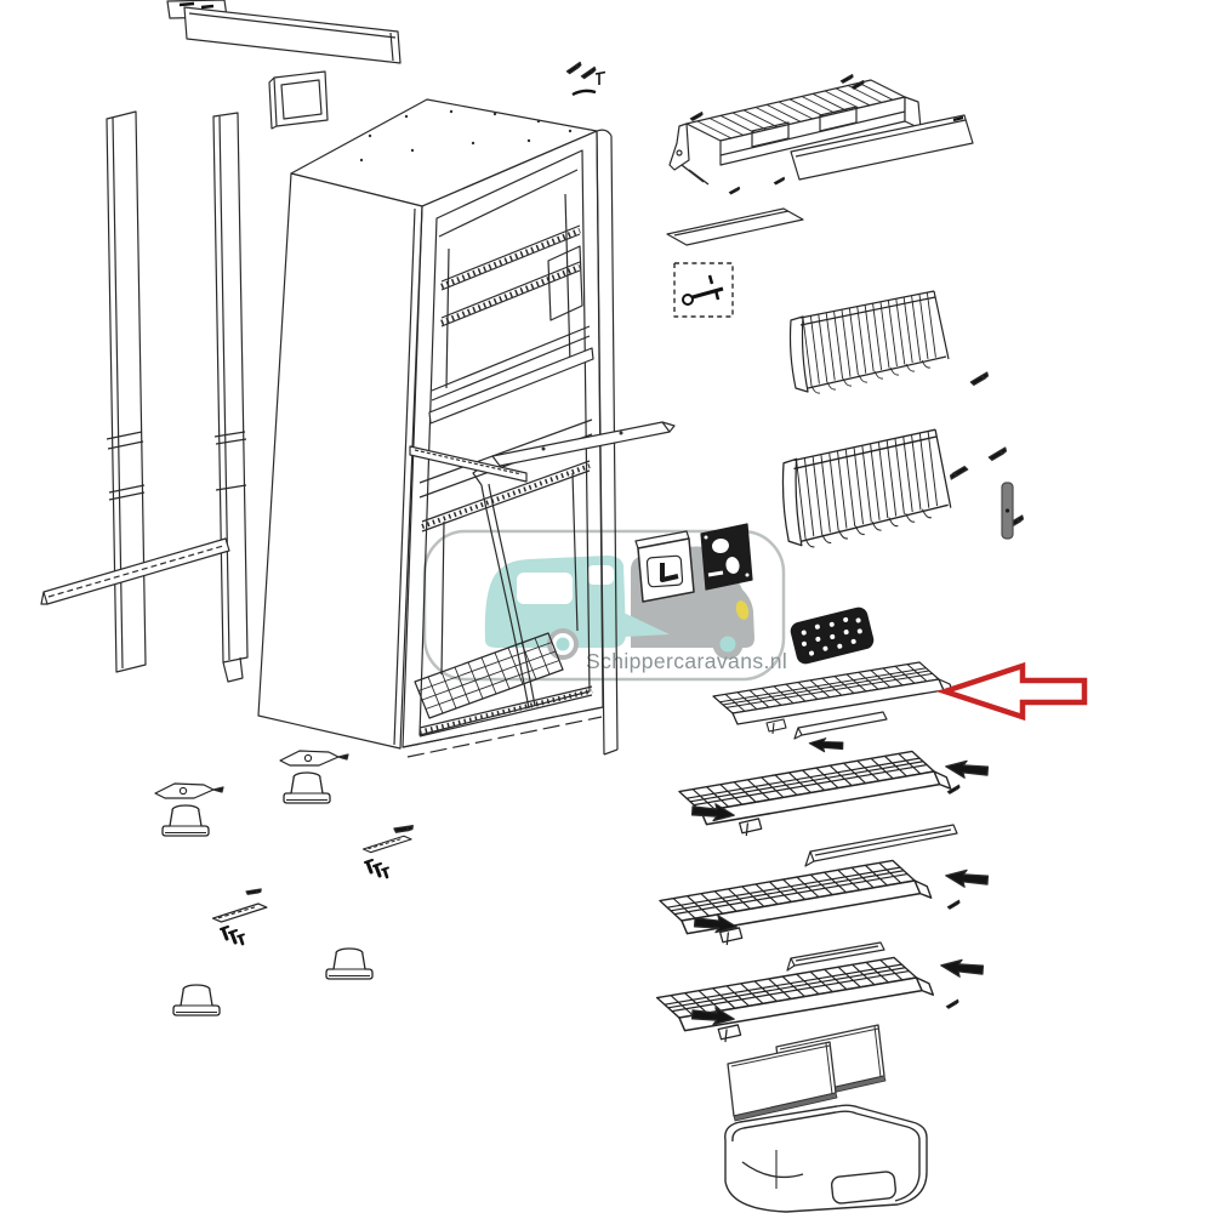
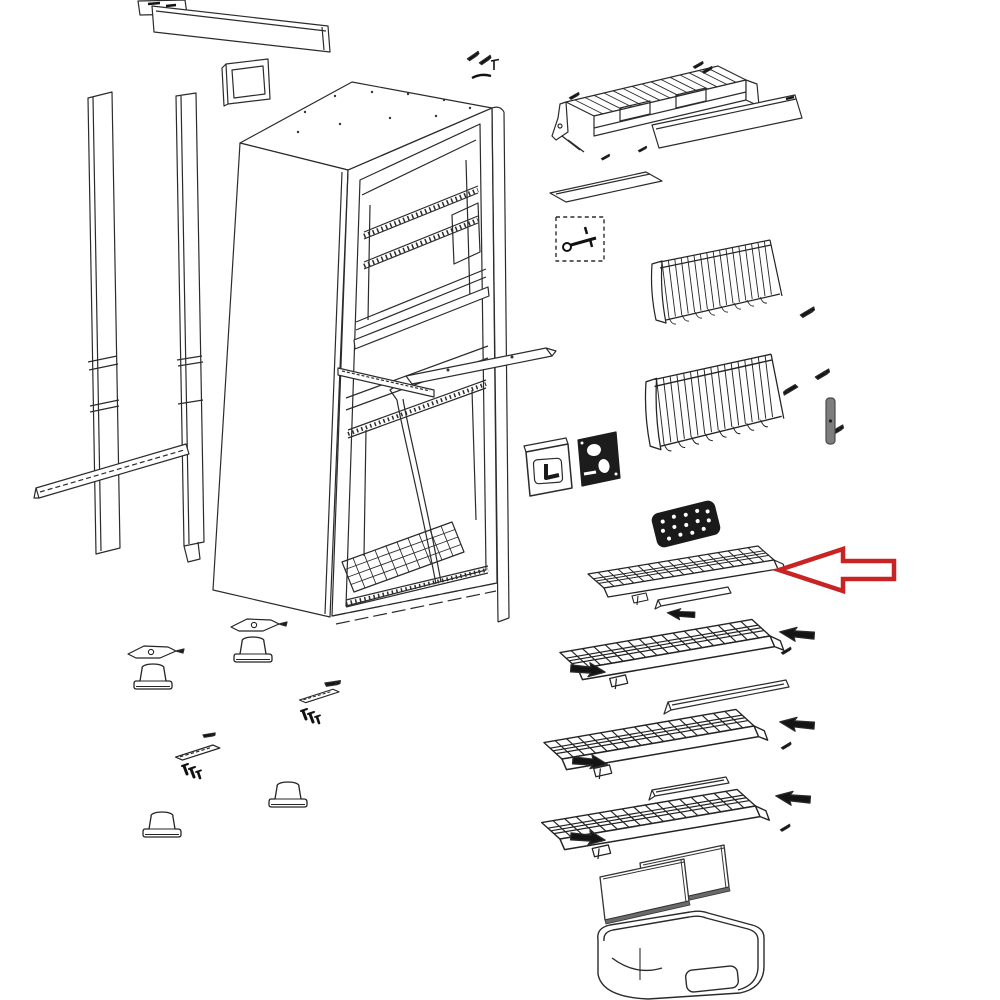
- Schippercaravans.nl
